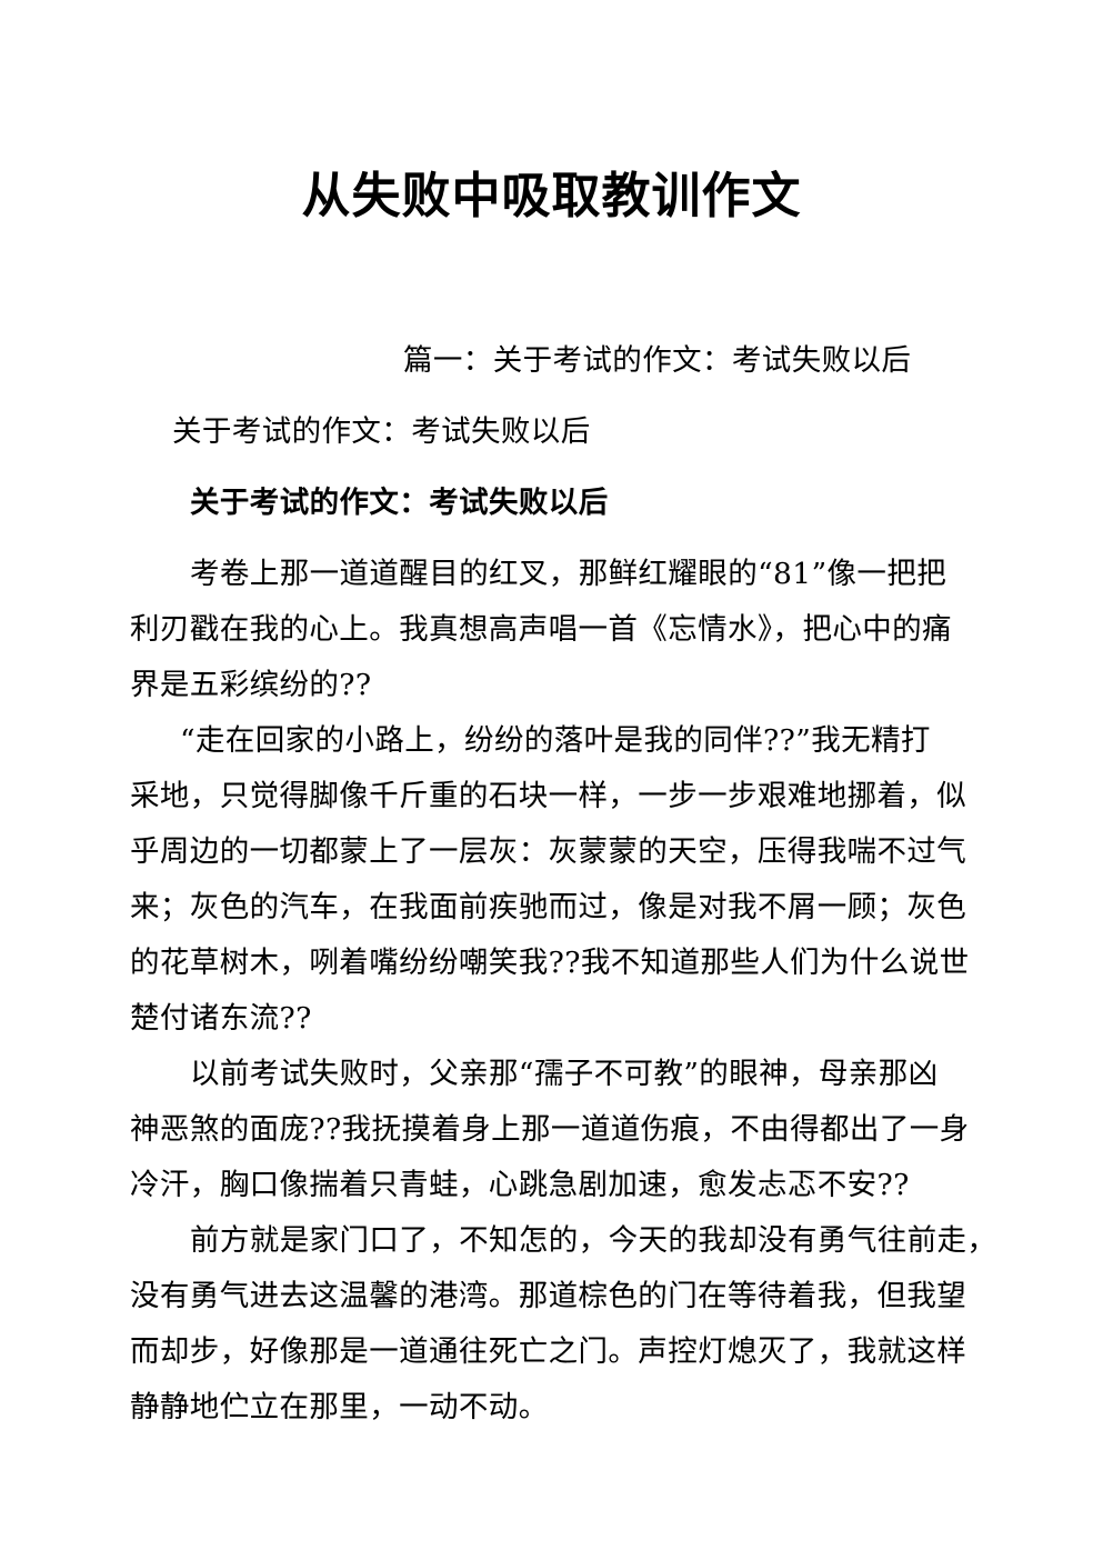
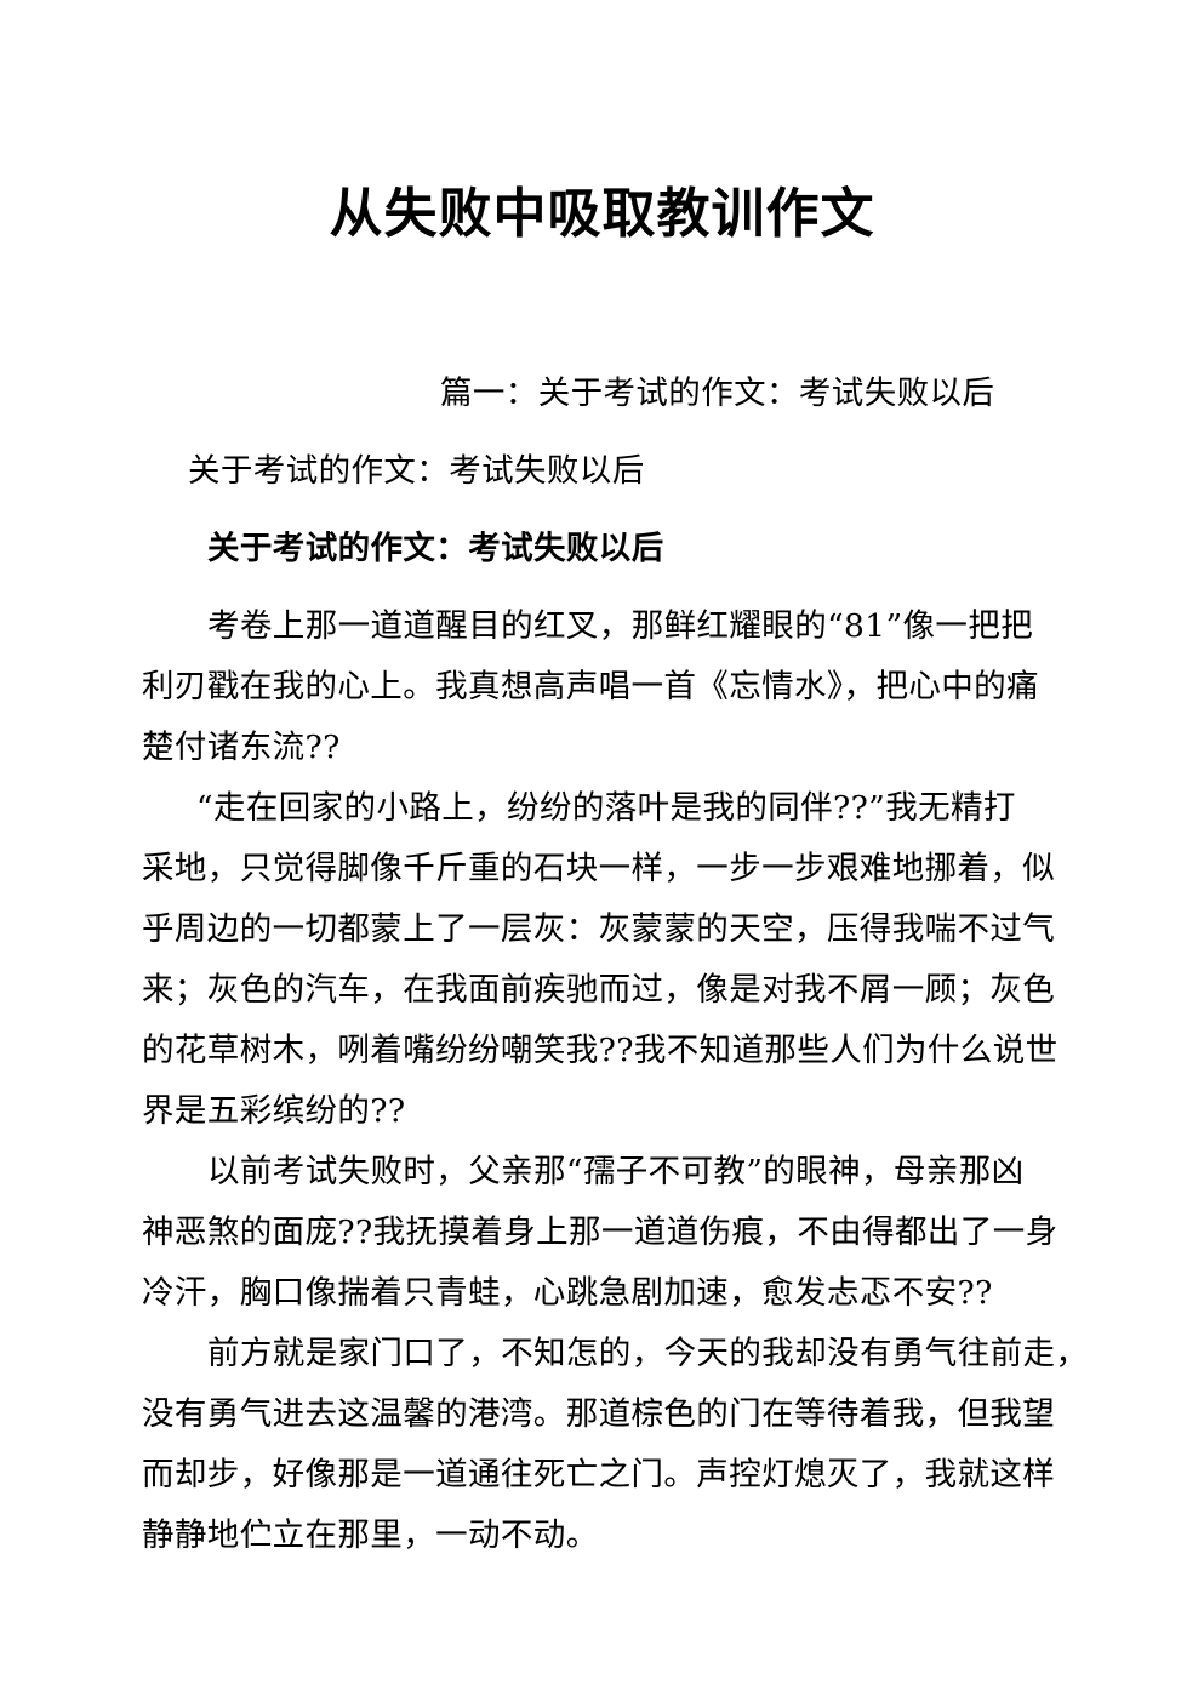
  从失败中吸取教训作文
  篇一：关于考试的作文：考试失败以后
  关于考试的作文：考试失败以后
  关于考试的作文：考试失败以后
  考卷上那一道道醒目的红叉，那鲜红耀眼的“81”像一把把
  利刃戳在我的心上。我真想高声唱一首《忘情水》，把心中的痛
- 界是五彩缤纷的??
+ 楚付诸东流??
  “走在回家的小路上，纷纷的落叶是我的同伴??”我无精打
  采地，只觉得脚像千斤重的石块一样，一步一步艰难地挪着，似
  乎周边的一切都蒙上了一层灰：灰蒙蒙的天空，压得我喘不过气
  来；灰色的汽车，在我面前疾驰而过，像是对我不屑一顾；灰色
  的花草树木，咧着嘴纷纷嘲笑我??我不知道那些人们为什么说世
- 楚付诸东流??
+ 界是五彩缤纷的??
  以前考试失败时，父亲那“孺子不可教”的眼神，母亲那凶
  神恶煞的面庞??我抚摸着身上那一道道伤痕，不由得都出了一身
  冷汗，胸口像揣着只青蛙，心跳急剧加速，愈发忐忑不安??
  前方就是家门口了，不知怎的，今天的我却没有勇气往前走，
  没有勇气进去这温馨的港湾。那道棕色的门在等待着我，但我望
  而却步，好像那是一道通往死亡之门。声控灯熄灭了，我就这样
  静静地伫立在那里，一动不动。
